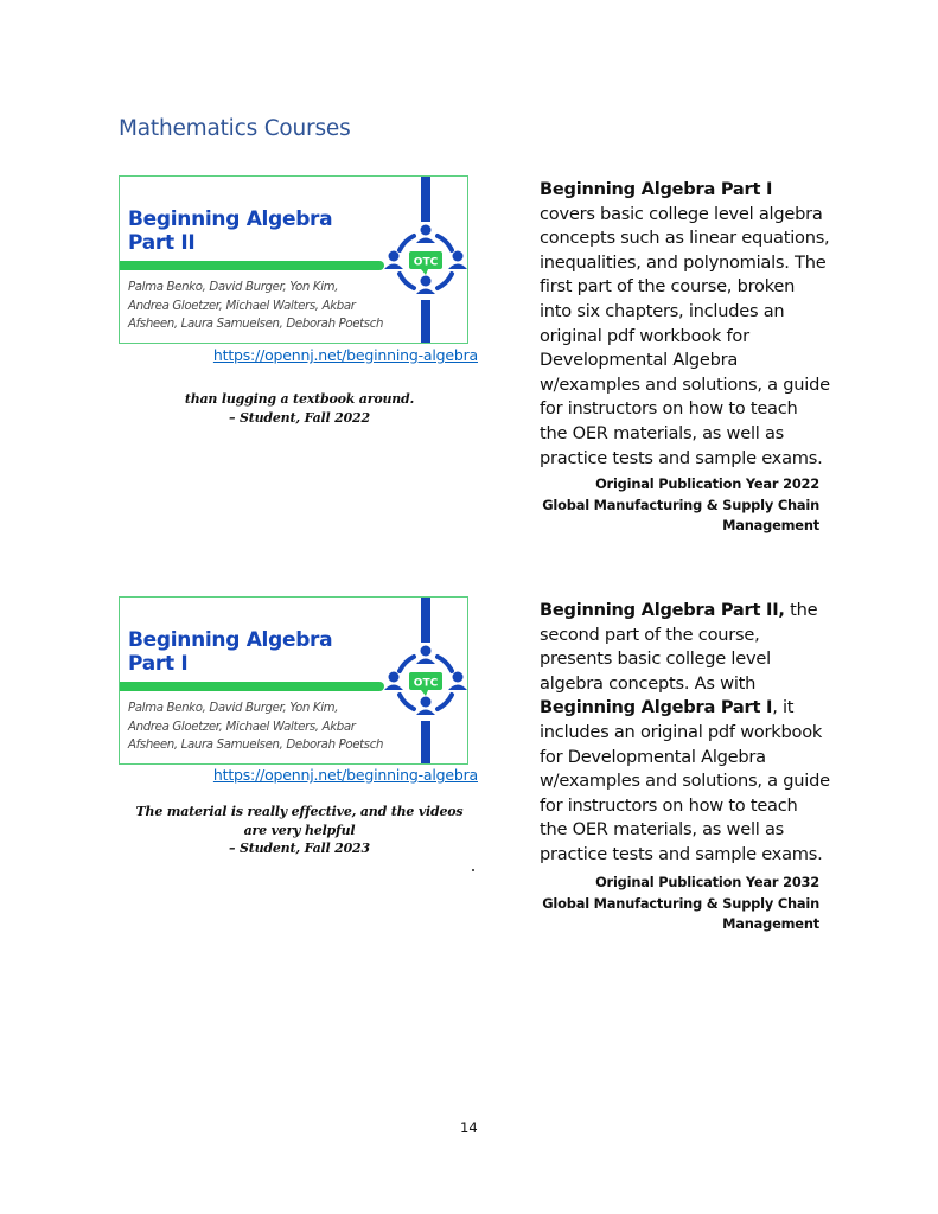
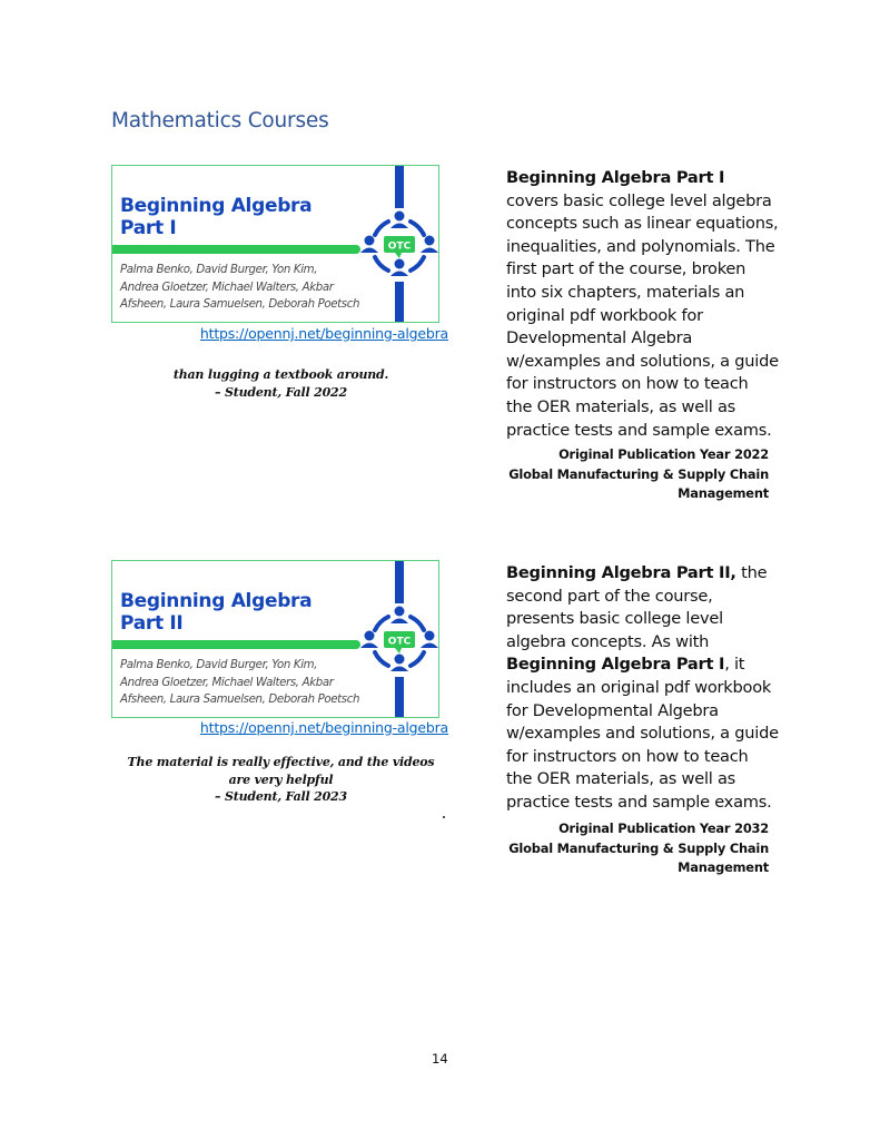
  Mathematics Courses
  Beginning Algebra
- Part II
+ Part I
  Palma Benko, David Burger, Yon Kim,
  Andrea Gloetzer, Michael Walters, Akbar
  Afsheen, Laura Samuelsen, Deborah Poetsch
  OTC
  https://opennj.net/beginning-algebra
  than lugging a textbook around.
  – Student, Fall 2022
- Beginning Algebra Part I covers basic college level algebra concepts such as linear equations, inequalities, and polynomials. The first part of the course, broken into six chapters, includes an original pdf workbook for Developmental Algebra w/examples and solutions, a guide for instructors on how to teach the OER materials, as well as practice tests and sample exams.
+ Beginning Algebra Part I covers basic college level algebra concepts such as linear equations, inequalities, and polynomials. The first part of the course, broken into six chapters, materials an original pdf workbook for Developmental Algebra w/examples and solutions, a guide for instructors on how to teach the OER materials, as well as practice tests and sample exams.
  Original Publication Year 2022
  Global Manufacturing & Supply Chain
  Management
  Beginning Algebra
- Part I
+ Part II
  Palma Benko, David Burger, Yon Kim,
  Andrea Gloetzer, Michael Walters, Akbar
  Afsheen, Laura Samuelsen, Deborah Poetsch
  OTC
  https://opennj.net/beginning-algebra
  The material is really effective, and the videos
  are very helpful
  – Student, Fall 2023
  Beginning Algebra Part II, the second part of the course, presents basic college level algebra concepts. As with Beginning Algebra Part I, it includes an original pdf workbook for Developmental Algebra w/examples and solutions, a guide for instructors on how to teach the OER materials, as well as practice tests and sample exams.
  Original Publication Year 2032
  Global Manufacturing & Supply Chain
  Management
  14
